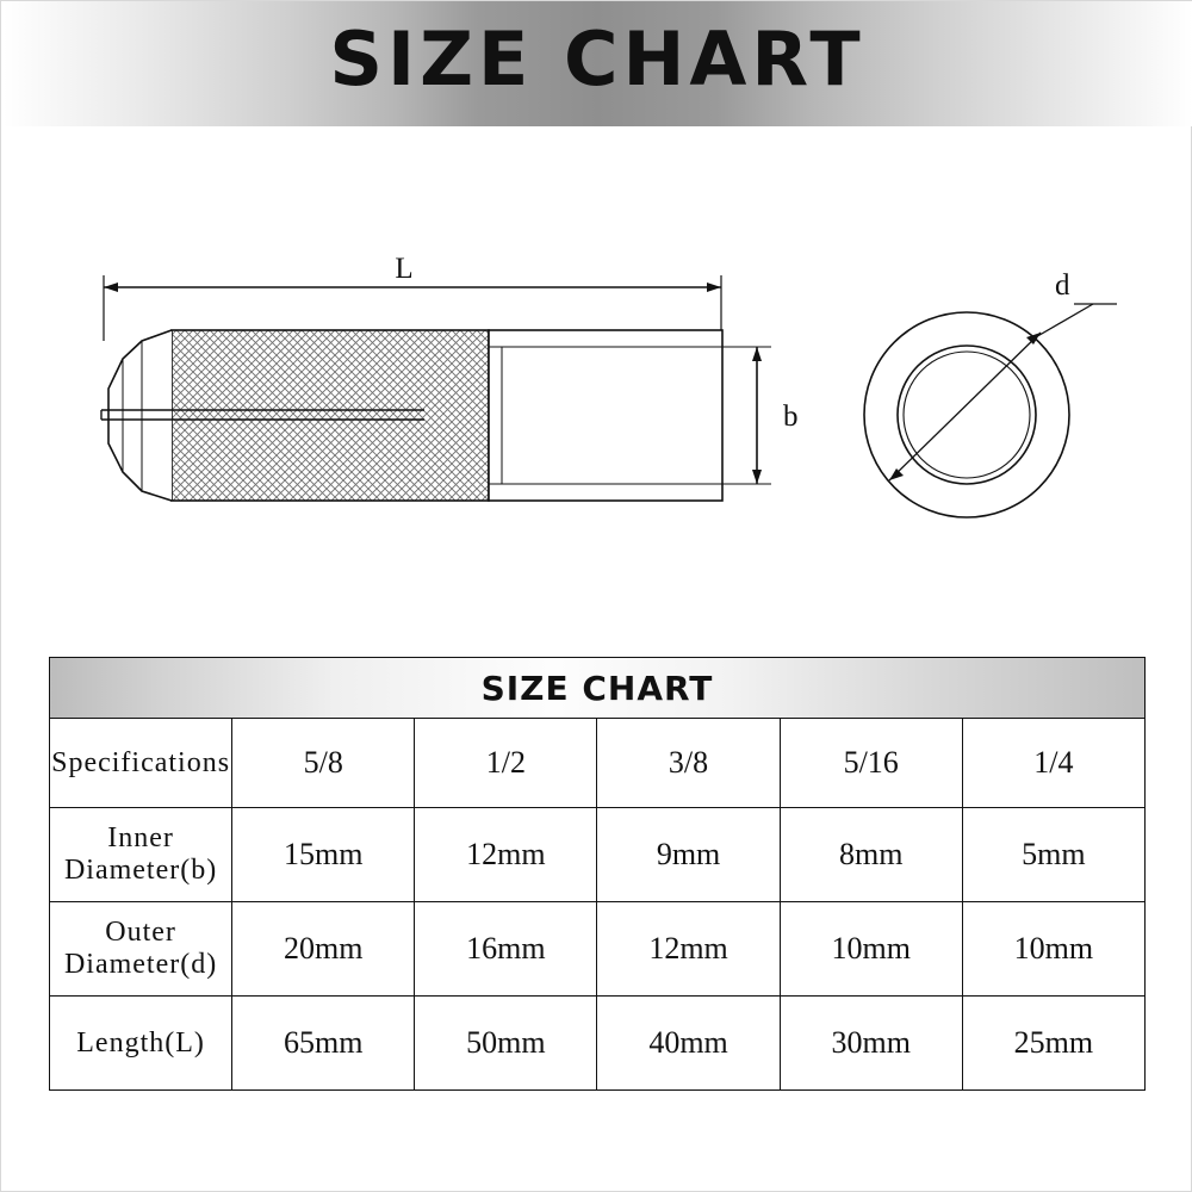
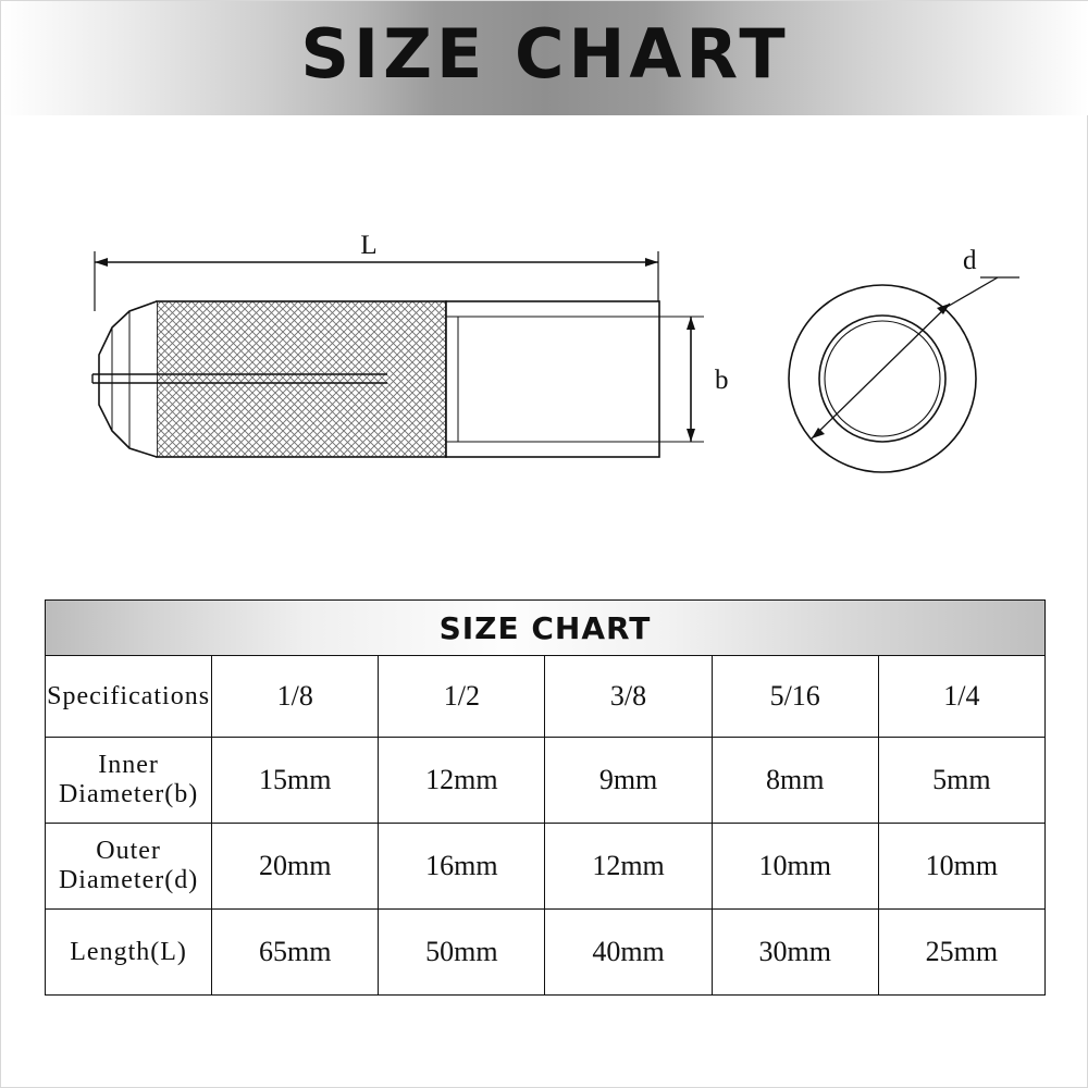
  SIZE CHART
  L
  b
  d
  SIZE CHART
- Specifications	5/8	1/2	3/8	5/16	1/4
+ Specifications	1/8	1/2	3/8	5/16	1/4
  Inner Diameter(b)	15mm	12mm	9mm	8mm	5mm
  Outer Diameter(d)	20mm	16mm	12mm	10mm	10mm
  Length(L)	65mm	50mm	40mm	30mm	25mm
